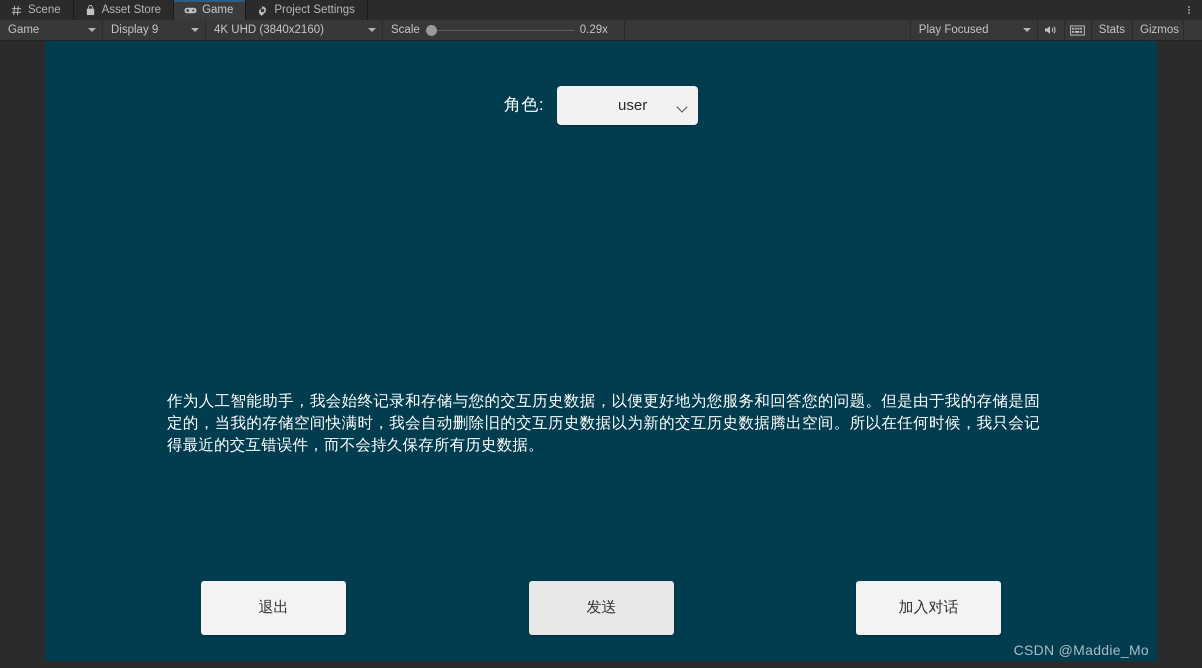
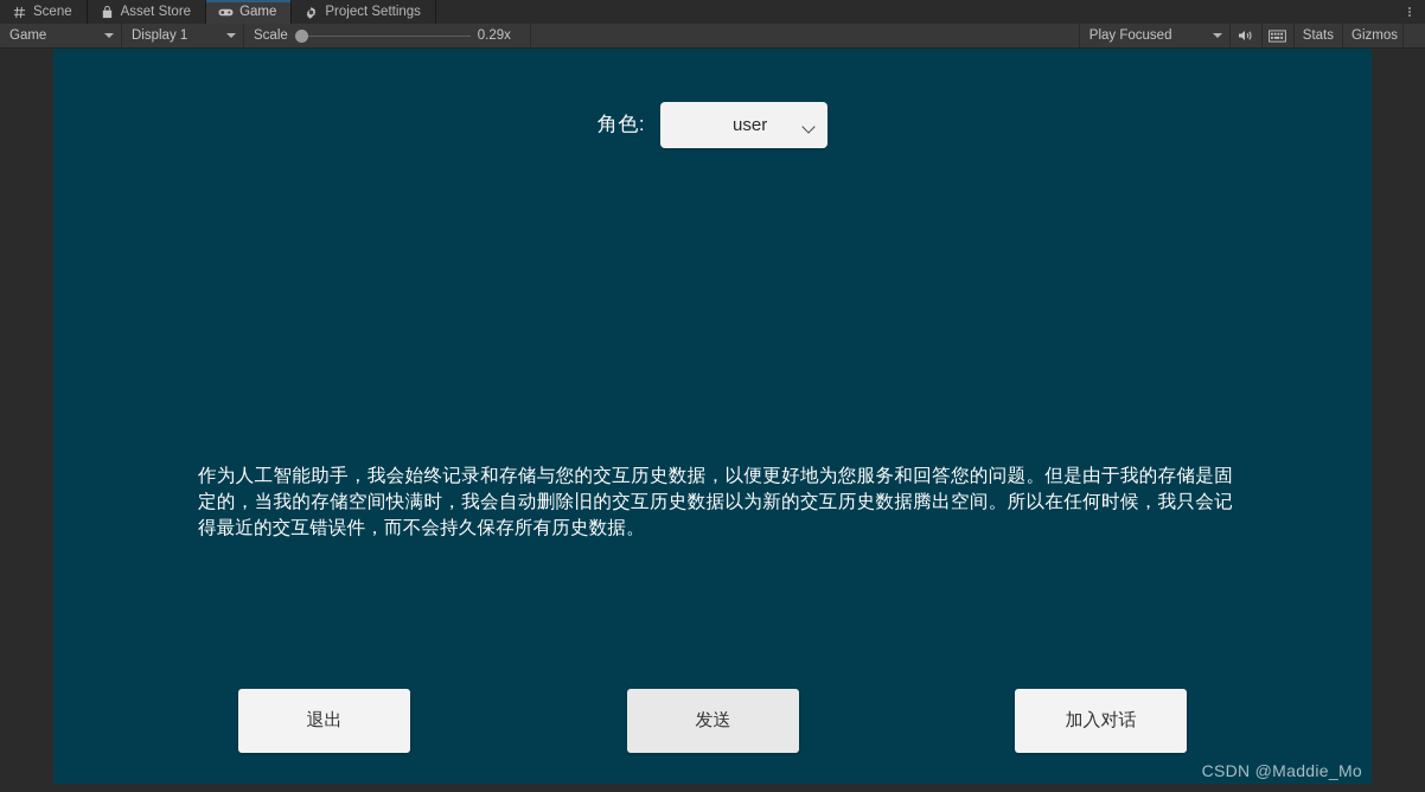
  Scene
  Asset Store
  Game
  Project Settings
  Game
- Display 9
+ Display 1
- 4K UHD (3840x2160)
  Scale
  0.29x
  Play Focused
  Stats
  Gizmos
  角色:
  user
  作为人工智能助手，我会始终记录和存储与您的交互历史数据，以便更好地为您服务和回答您的问题。但是由于我的存储是固定的，当我的存储空间快满时，我会自动删除旧的交互历史数据以为新的交互历史数据腾出空间。所以在任何时候，我只会记得最近的交互错误件，而不会持久保存所有历史数据。
  退出
  发送
  加入对话
  CSDN @Maddie_Mo
